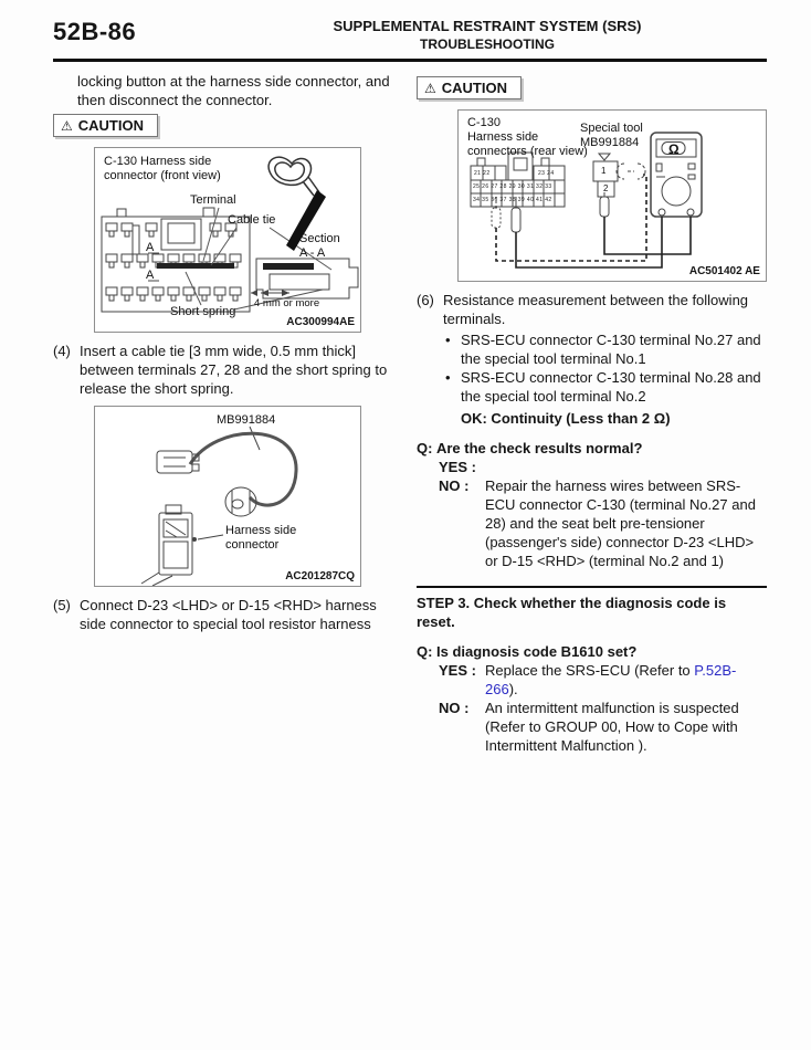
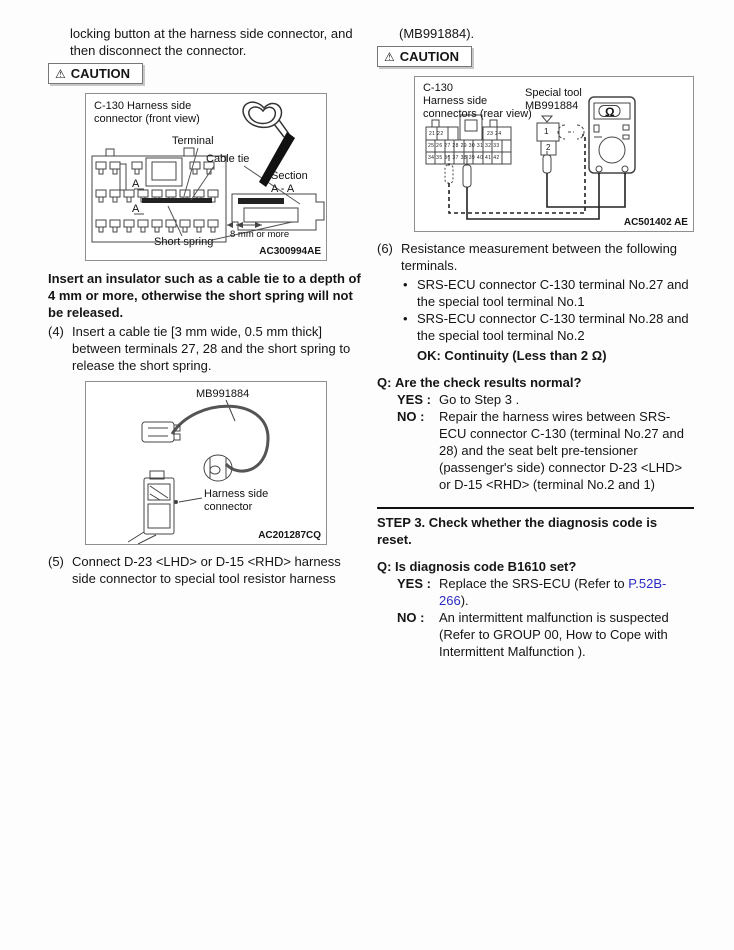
- 52B-86
- SUPPLEMENTAL RESTRAINT SYSTEM (SRS)
- TROUBLESHOOTING
  locking button at the harness side connector, and then disconnect the connector.
  ⚠
  CAUTION
  C-130 Harness side
  connector (front view)
  Terminal
  Cable tie
  Section
  A - A
  A
  A
  Short spring
- 4 mm or more
+ 8 mm or more
  AC300994AE
+ Insert an insulator such as a cable tie to a depth of 4 mm or more, otherwise the short spring will not be released.
  (4)
  Insert a cable tie [3 mm wide, 0.5 mm thick] between terminals 27, 28 and the short spring to release the short spring.
  MB991884
  Harness side
  connector
  AC201287CQ
  (5)
  Connect D-23 <LHD> or D-15 <RHD> harness side connector to special tool resistor harness
+ (MB991884).
  ⚠
  CAUTION
  C-130
  Harness side
  connectors (rear view)
  Special tool
  MB991884
  1
  2
  Ω
  AC501402 AE
  (6)
  Resistance measurement between the following terminals.
  •
  SRS-ECU connector C-130 terminal No.27 and the special tool terminal No.1
  •
  SRS-ECU connector C-130 terminal No.28 and the special tool terminal No.2
  OK: Continuity (Less than 2 Ω)
  Q:
  Are the check results normal?
  YES :
+ Go to Step 3 .
  NO :
  Repair the harness wires between SRS-ECU connector C-130 (terminal No.27 and 28) and the seat belt pre-tensioner (passenger's side) connector D-23 <LHD> or D-15 <RHD> (terminal No.2 and 1)
  STEP 3. Check whether the diagnosis code is reset.
  Q:
  Is diagnosis code B1610 set?
  YES :
  Replace the SRS-ECU (Refer to P.52B-266).
  NO :
  An intermittent malfunction is suspected (Refer to GROUP 00, How to Cope with Intermittent Malfunction ).
